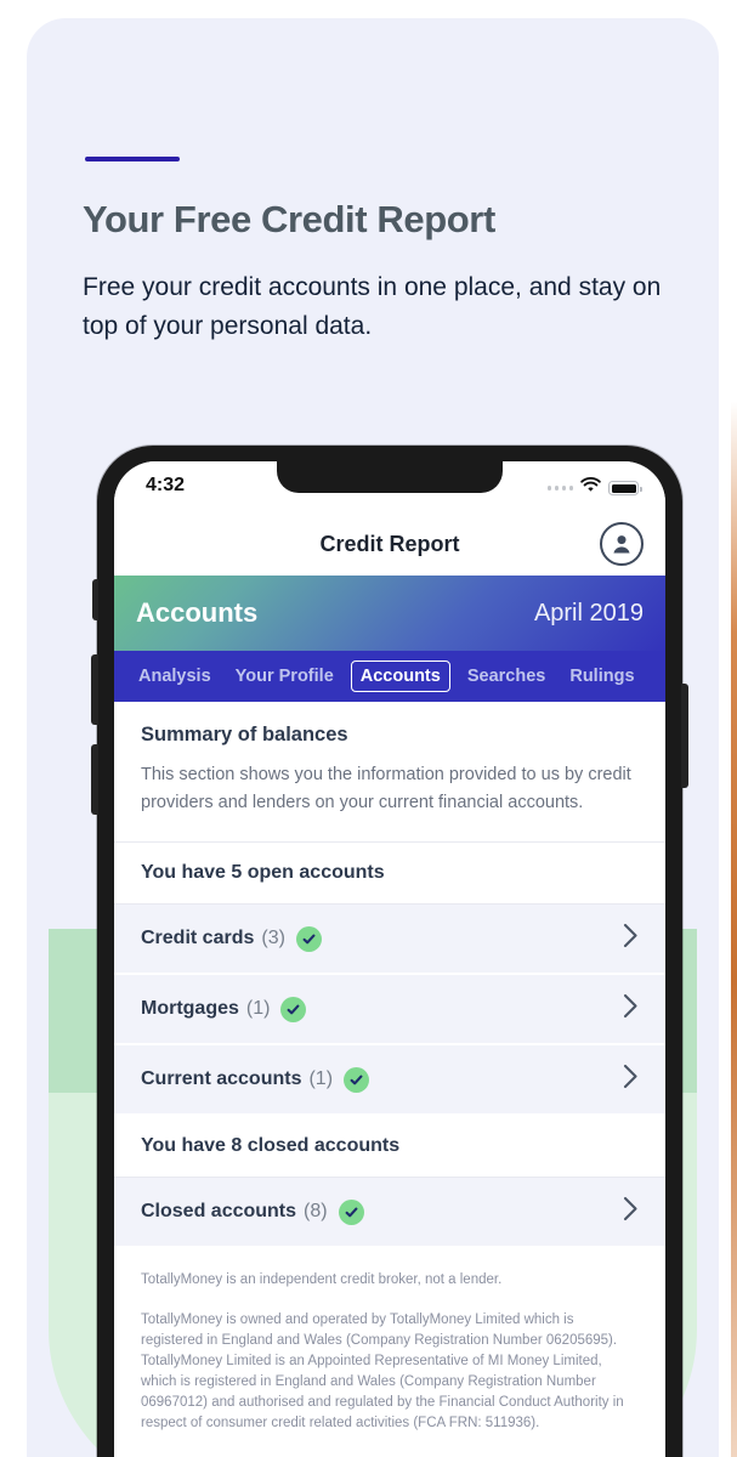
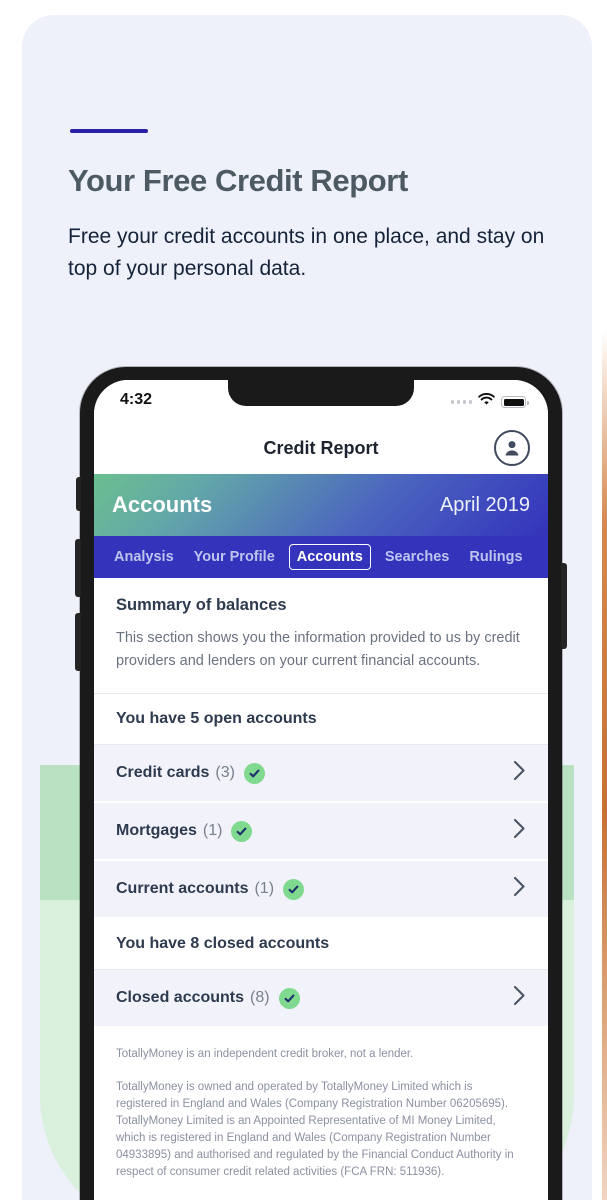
  Your Free Credit Report
  Free your credit accounts in one place, and stay on top of your personal data.
  4:32
  Credit Report
  Accounts
  April 2019
  Analysis
  Your Profile
  Accounts
  Searches
  Rulings
  Summary of balances
  This section shows you the information provided to us by credit providers and lenders on your current financial accounts.
  You have 5 open accounts
  Credit cards
  (3)
  Mortgages
  (1)
  Current accounts
  (1)
  You have 8 closed accounts
  Closed accounts
  (8)
  TotallyMoney is an independent credit broker, not a lender.
- TotallyMoney is owned and operated by TotallyMoney Limited which is registered in England and Wales (Company Registration Number 06205695). TotallyMoney Limited is an Appointed Representative of MI Money Limited, which is registered in England and Wales (Company Registration Number 06967012) and authorised and regulated by the Financial Conduct Authority in respect of consumer credit related activities (FCA FRN: 511936).
+ TotallyMoney is owned and operated by TotallyMoney Limited which is registered in England and Wales (Company Registration Number 06205695). TotallyMoney Limited is an Appointed Representative of MI Money Limited, which is registered in England and Wales (Company Registration Number 04933895) and authorised and regulated by the Financial Conduct Authority in respect of consumer credit related activities (FCA FRN: 511936).
